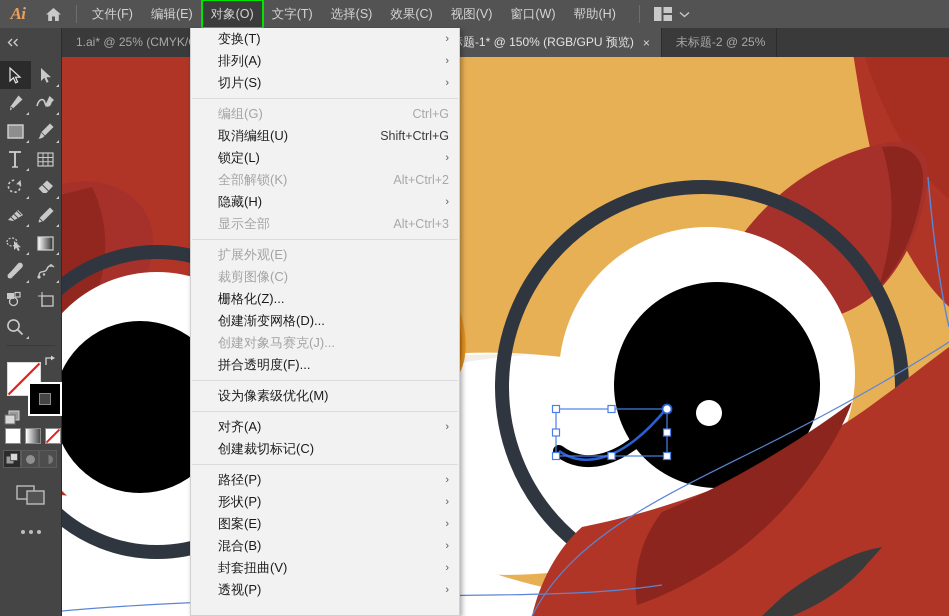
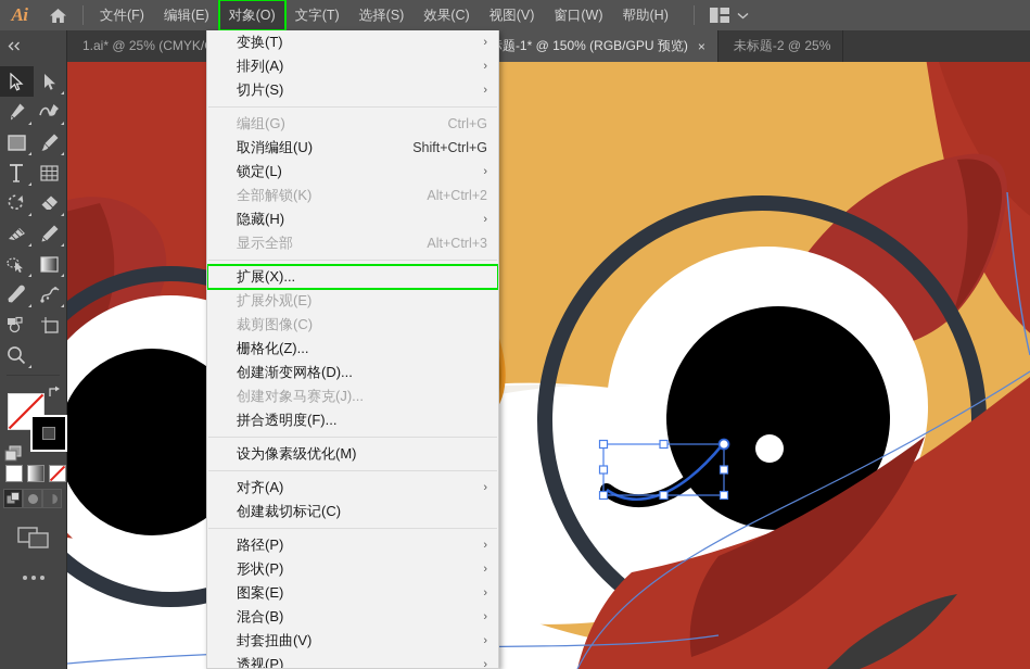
  Ai
  文件(F)
  编辑(E)
  对象(O)
  文字(T)
  选择(S)
  效果(C)
  视图(V)
  窗口(W)
  帮助(H)
  1.ai* @ 25% (CMYK/
  题-1* @ 150% (RGB/GPU 预览)
  ×
  未标题-2 @ 25%
  变换(T)
  ›
  排列(A)
  ›
  切片(S)
  ›
  编组(G)
  Ctrl+G
  取消编组(U)
  Shift+Ctrl+G
  锁定(L)
  ›
  全部解锁(K)
  Alt+Ctrl+2
  隐藏(H)
  ›
  显示全部
  Alt+Ctrl+3
+ 扩展(X)...
  扩展外观(E)
  裁剪图像(C)
  栅格化(Z)...
  创建渐变网格(D)...
  创建对象马赛克(J)...
  拼合透明度(F)...
  设为像素级优化(M)
  对齐(A)
  ›
  创建裁切标记(C)
  路径(P)
  ›
  形状(P)
  ›
  图案(E)
  ›
  混合(B)
  ›
  封套扭曲(V)
  ›
  透视(P)
  ›
